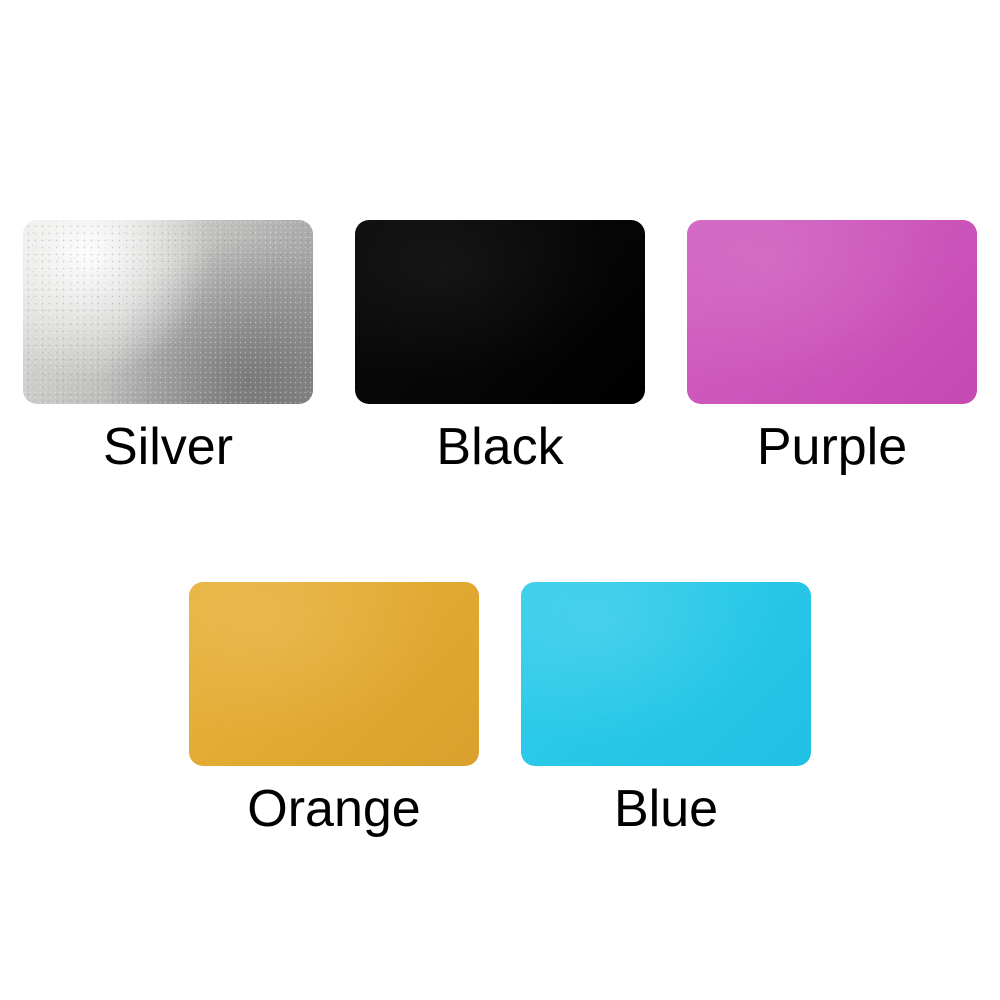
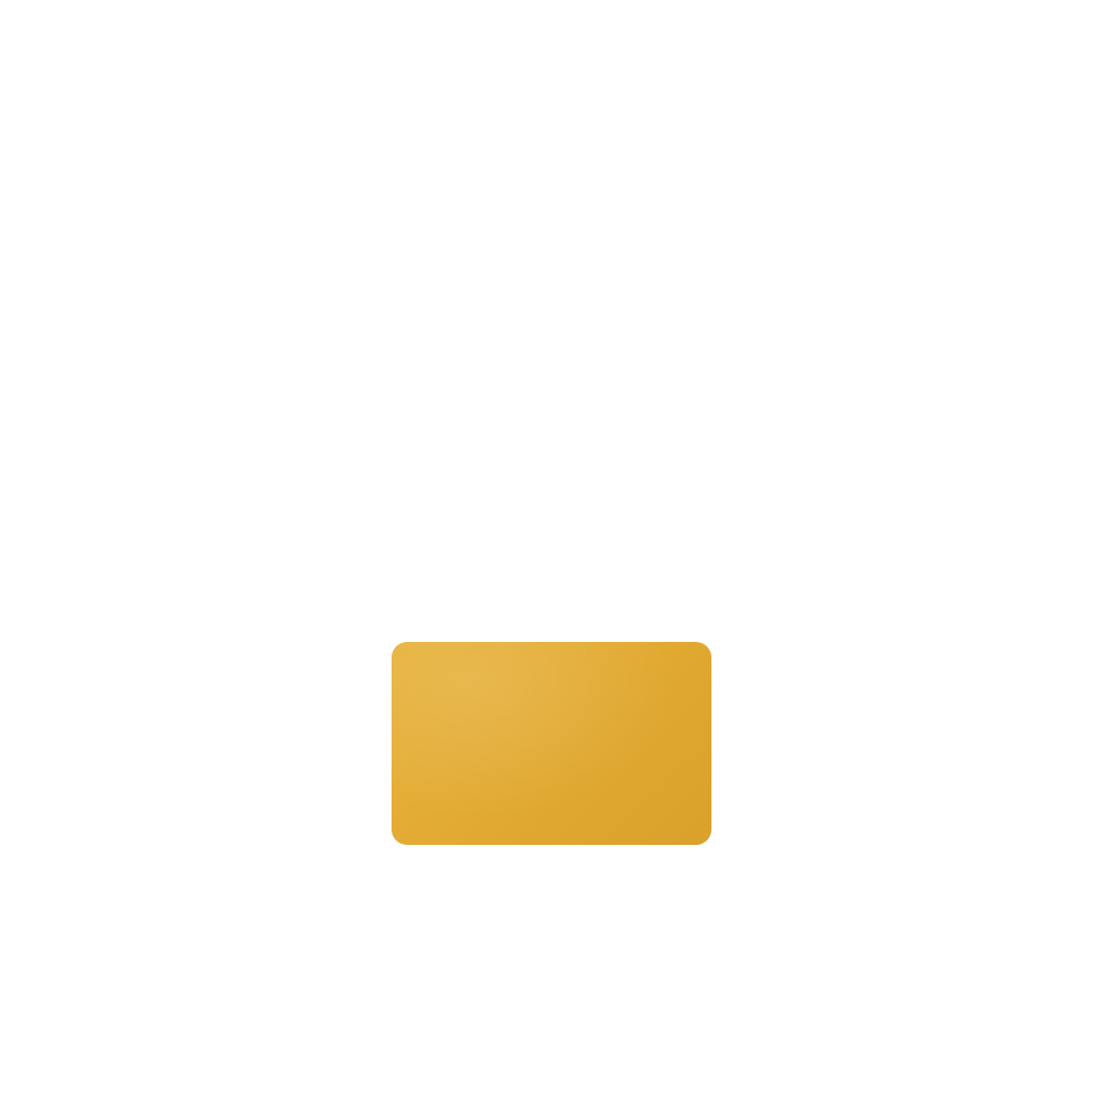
- Silver
- Black
- Purple
- Orange
- Blue
